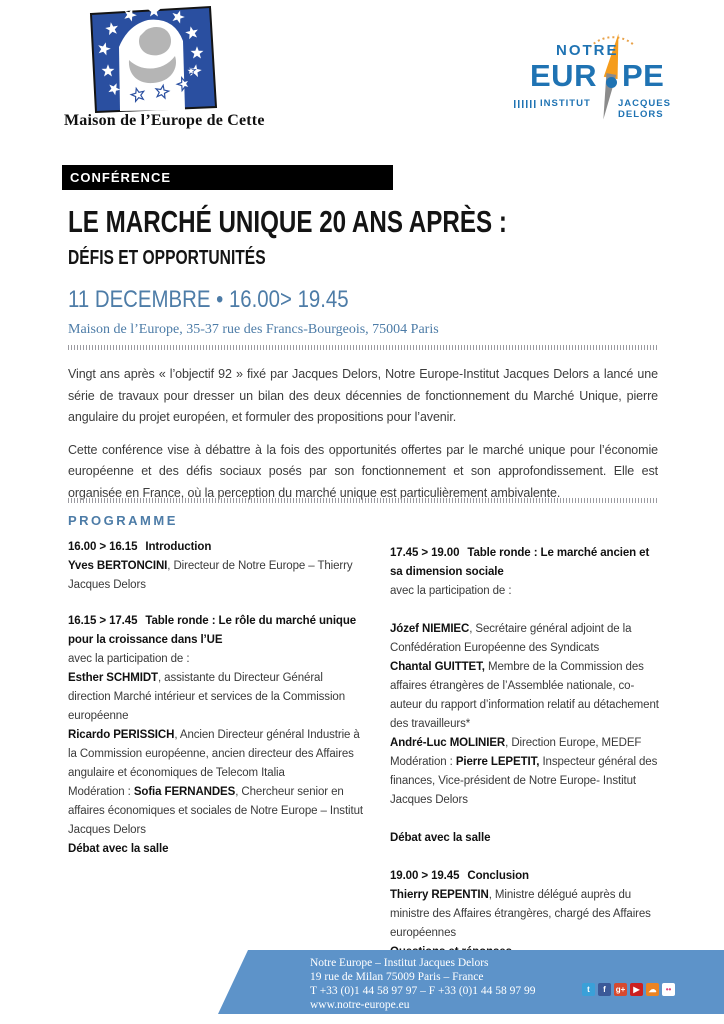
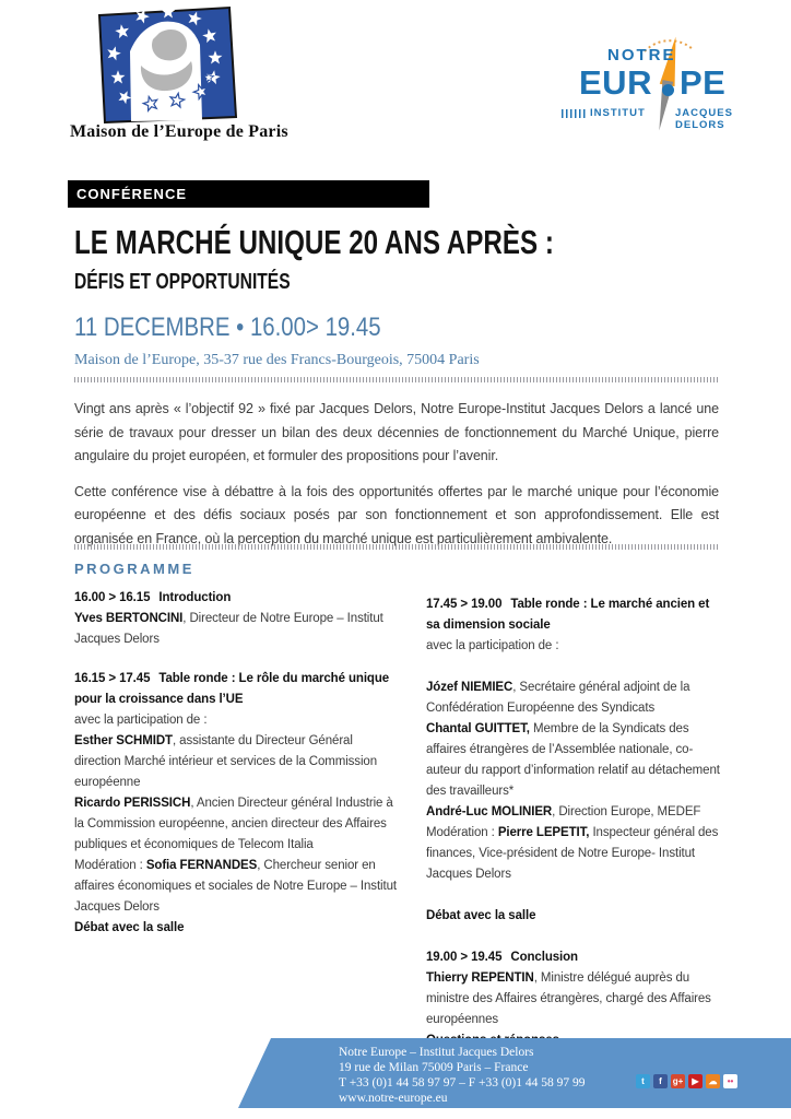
- Maison de l’Europe de Cette
+ Maison de l’Europe de Paris
  NOTRE
  EUR
  PE
  INSTITUT
  JACQUES DELORS
  CONFÉRENCE
  LE MARCHÉ UNIQUE 20 ANS APRÈS :
  DÉFIS ET OPPORTUNITÉS
  11 DECEMBRE • 16.00> 19.45
  Maison de l’Europe, 35-37 rue des Francs-Bourgeois, 75004 Paris
  Vingt ans après « l’objectif 92 » fixé par Jacques Delors, Notre Europe-Institut Jacques Delors a lancé une série de travaux pour dresser un bilan des deux décennies de fonctionnement du Marché Unique, pierre angulaire du projet européen, et formuler des propositions pour l’avenir.
  Cette conférence vise à débattre à la fois des opportunités offertes par le marché unique pour l’économie européenne et des défis sociaux posés par son fonctionnement et son approfondissement. Elle est organisée en France, où la perception du marché unique est particulièrement ambivalente.
  PROGRAMME
  16.00 > 16.15 Introduction
- Yves BERTONCINI, Directeur de Notre Europe – Thierry Jacques Delors
+ Yves BERTONCINI, Directeur de Notre Europe – Institut Jacques Delors
  16.15 > 17.45 Table ronde : Le rôle du marché unique pour la croissance dans l’UE
  avec la participation de :
  Esther SCHMIDT, assistante du Directeur Général direction Marché intérieur et services de la Commission européenne
- Ricardo PERISSICH, Ancien Directeur général Industrie à la Commission européenne, ancien directeur des Affaires angulaire et économiques de Telecom Italia
+ Ricardo PERISSICH, Ancien Directeur général Industrie à la Commission européenne, ancien directeur des Affaires publiques et économiques de Telecom Italia
  Modération : Sofia FERNANDES, Chercheur senior en affaires économiques et sociales de Notre Europe – Institut Jacques Delors
  Débat avec la salle
  17.45 > 19.00 Table ronde : Le marché ancien et sa dimension sociale
  avec la participation de :
  Józef NIEMIEC, Secrétaire général adjoint de la Confédération Européenne des Syndicats
- Chantal GUITTET, Membre de la Commission des affaires étrangères de l’Assemblée nationale, co-auteur du rapport d’information relatif au détachement des travailleurs*
+ Chantal GUITTET, Membre de la Syndicats des affaires étrangères de l’Assemblée nationale, co-auteur du rapport d’information relatif au détachement des travailleurs*
  André-Luc MOLINIER, Direction Europe, MEDEF
  Modération : Pierre LEPETIT, Inspecteur général des finances, Vice-président de Notre Europe- Institut Jacques Delors
  Débat avec la salle
  19.00 > 19.45 Conclusion
  Thierry REPENTIN, Ministre délégué auprès du ministre des Affaires étrangères, chargé des Affaires européennes
  Notre Europe – Institut Jacques Delors
  19 rue de Milan 75009 Paris – France
  T +33 (0)1 44 58 97 97 – F +33 (0)1 44 58 97 99
  www.notre-europe.eu
  t
  f
  g+
  ▶
  ☁
  ••
